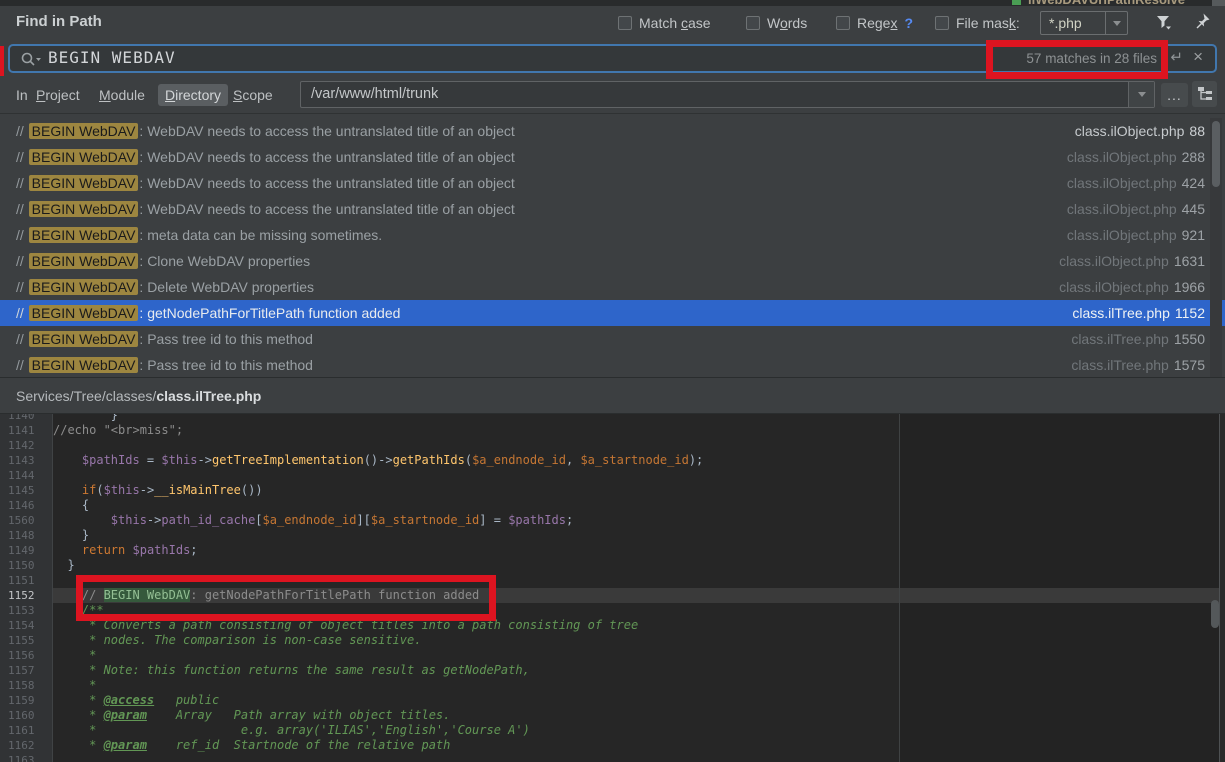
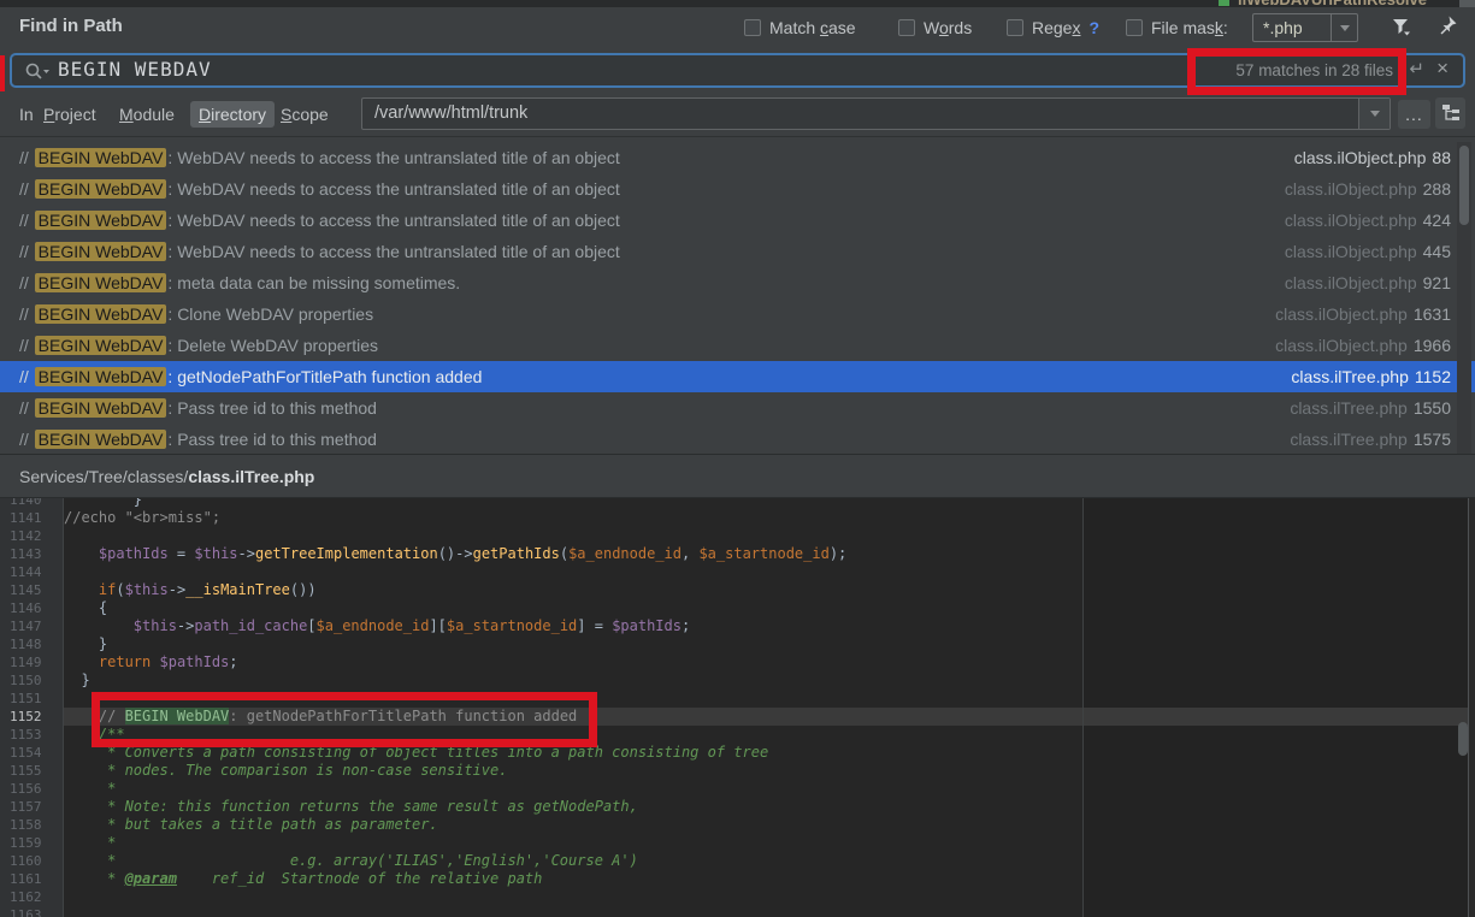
  Find in Path
  Match case
  Words
  Regex
  ?
  File mask:
  *.php
  BEGIN WEBDAV
  57 matches in 28 files
  ↵
  ×
  In
  Project
  Module
  Directory
  Scope
  /var/www/html/trunk
  ...
  //
  BEGIN WebDAV
  : WebDAV needs to access the untranslated title of an object
  class.ilObject.php 88
  //
  BEGIN WebDAV
  : WebDAV needs to access the untranslated title of an object
  class.ilObject.php 288
  //
  BEGIN WebDAV
  : WebDAV needs to access the untranslated title of an object
  class.ilObject.php 424
  //
  BEGIN WebDAV
  : WebDAV needs to access the untranslated title of an object
  class.ilObject.php 445
  //
  BEGIN WebDAV
  : meta data can be missing sometimes.
  class.ilObject.php 921
  //
  BEGIN WebDAV
  : Clone WebDAV properties
  class.ilObject.php 1631
  //
  BEGIN WebDAV
  : Delete WebDAV properties
  class.ilObject.php 1966
  //
  BEGIN WebDAV
  : getNodePathForTitlePath function added
  class.ilTree.php 1152
  //
  BEGIN WebDAV
  : Pass tree id to this method
  class.ilTree.php 1550
  //
  BEGIN WebDAV
  : Pass tree id to this method
  class.ilTree.php 1575
  Services/Tree/classes/
  class.ilTree.php
  }
  //echo "<br>miss";
  $pathIds = $this->getTreeImplementation()->getPathIds($a_endnode_id, $a_startnode_id);
  if($this->__isMainTree())
  {
  $this->path_id_cache[$a_endnode_id][$a_startnode_id] = $pathIds;
  }
  return $pathIds;
  }
  // BEGIN WebDAV: getNodePathForTitlePath function added
  /**
  * Converts a path consisting of object titles into a path consisting of tree
  * nodes. The comparison is non-case sensitive.
  *
  * Note: this function returns the same result as getNodePath,
+ * but takes a title path as parameter.
  *
- * @access public
- * @param Array Path array with object titles.
  * e.g. array('ILIAS','English','Course A')
  * @param ref_id Startnode of the relative path
  1140
  1141
  1142
  1143
  1144
  1145
  1146
- 1560
+ 1147
  1148
  1149
  1150
  1151
  1152
  1153
  1154
  1155
  1156
  1157
  1158
  1159
  1160
  1161
  1162
  1163
